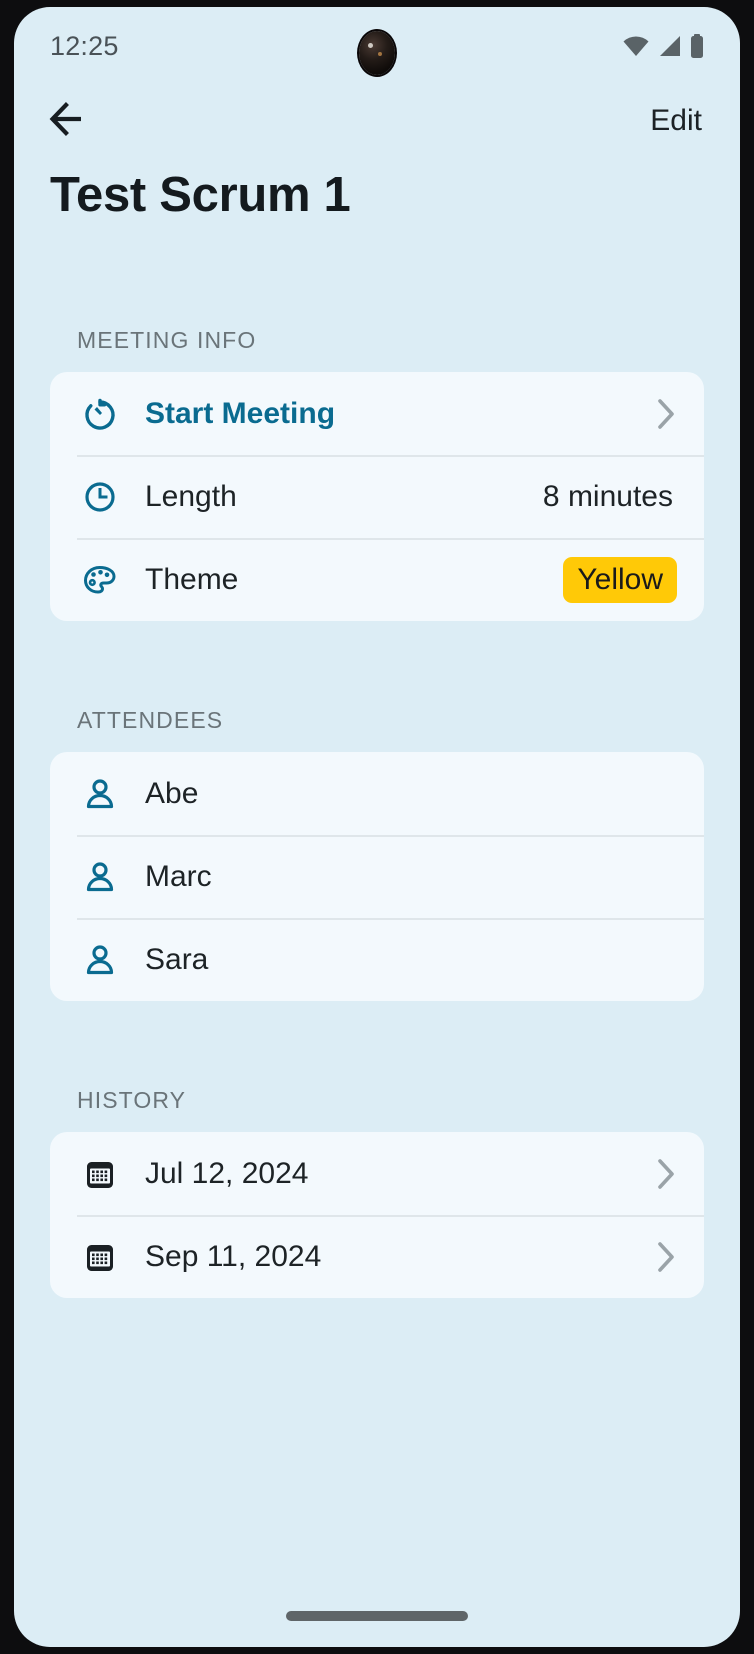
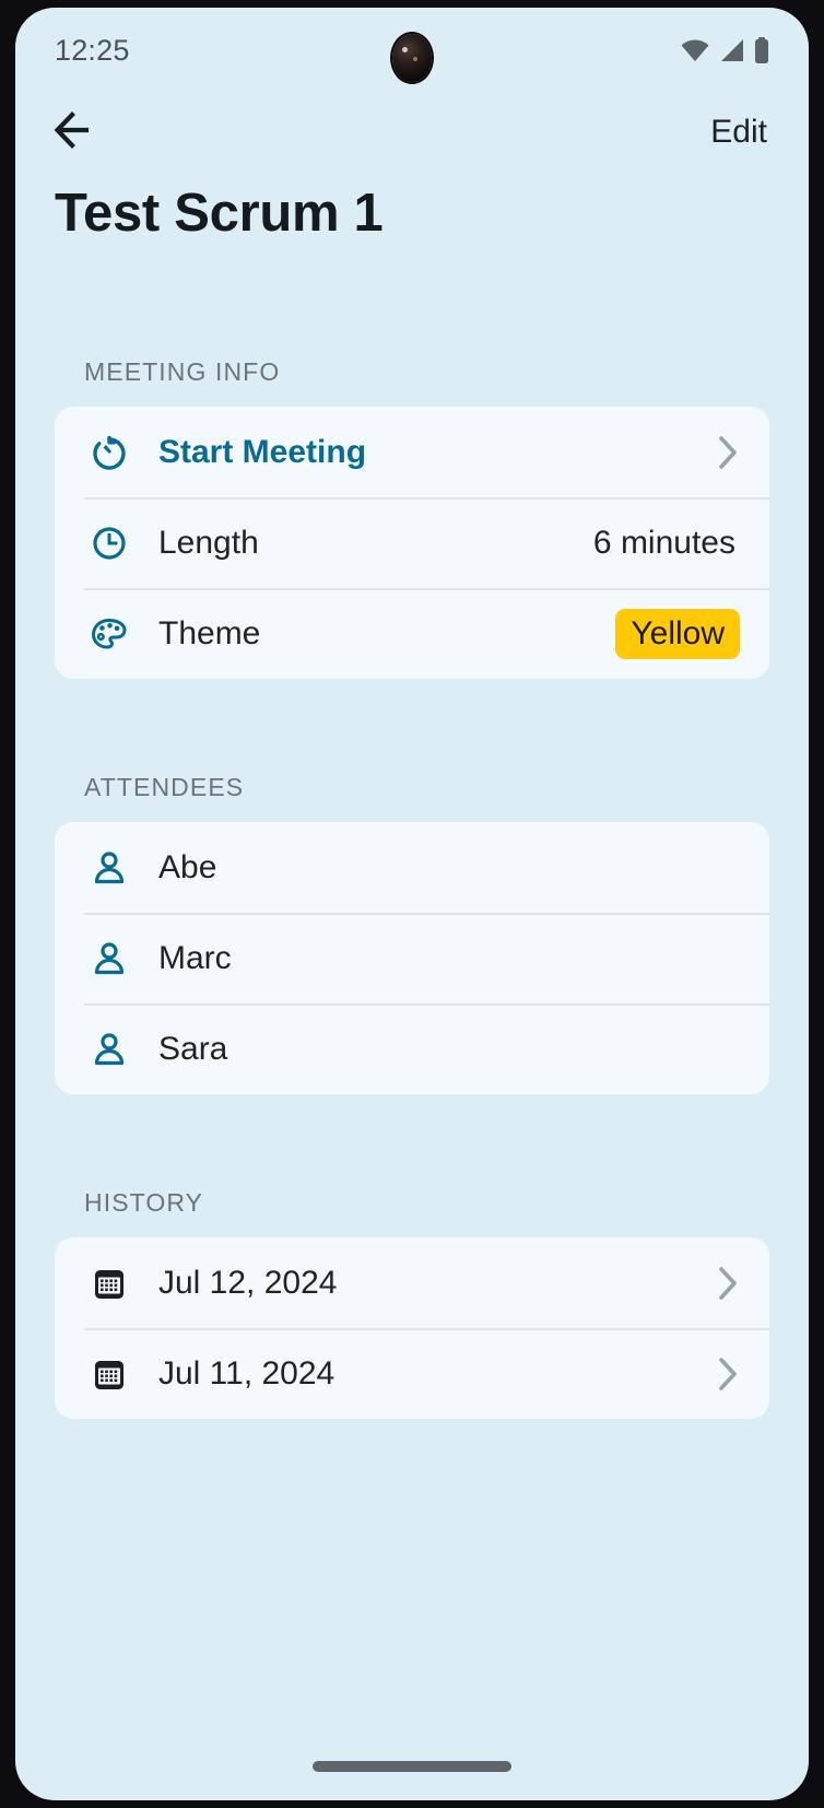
  12:25
  Edit
  Test Scrum 1
  MEETING INFO
  Start Meeting
  Length
- 8 minutes
+ 6 minutes
  Theme
  Yellow
  ATTENDEES
  Abe
  Marc
  Sara
  HISTORY
  Jul 12, 2024
- Sep 11, 2024
+ Jul 11, 2024
